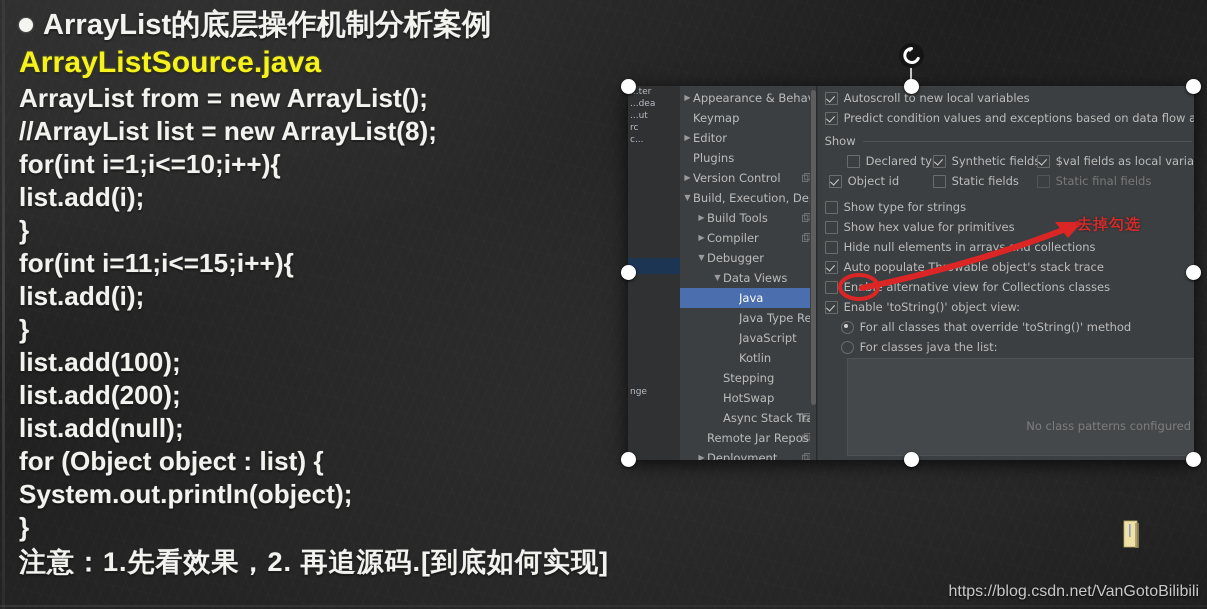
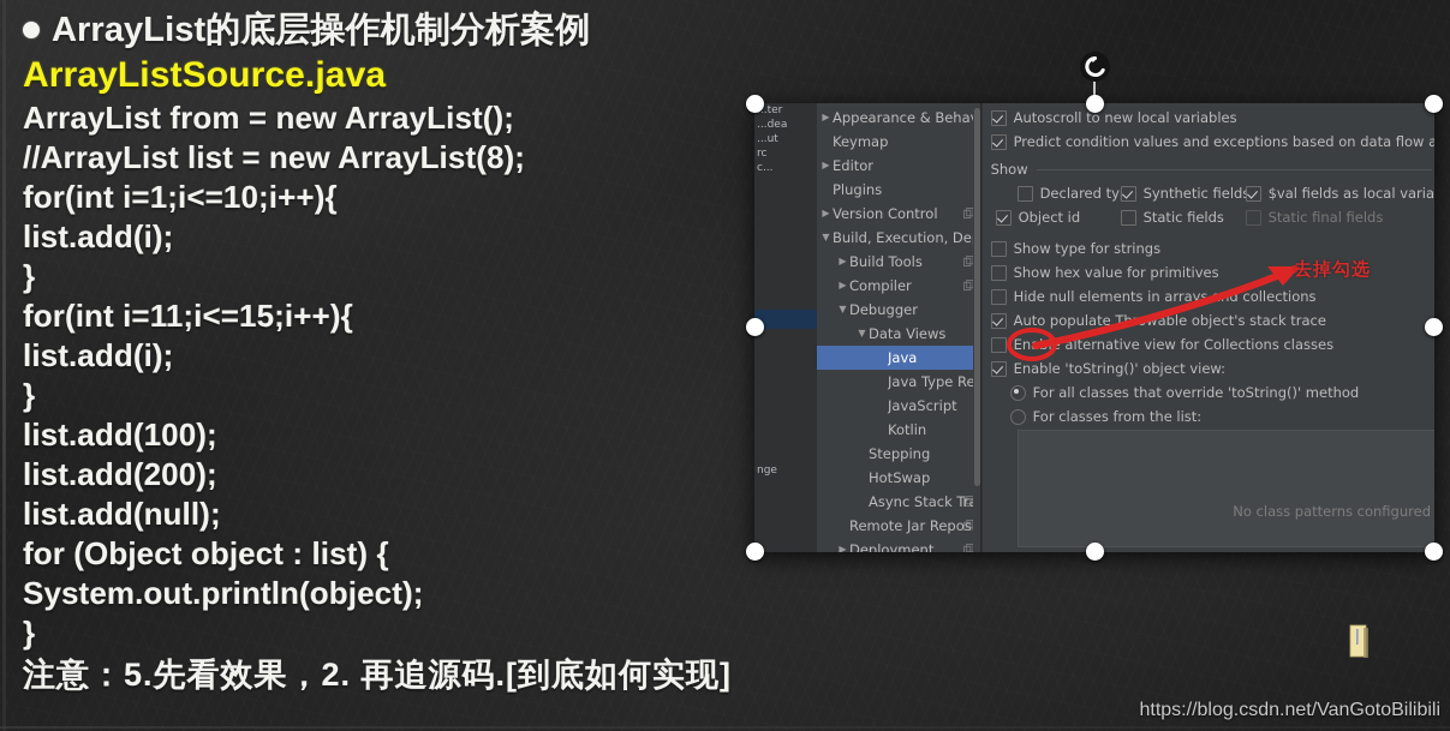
  ArrayList的底层操作机制分析案例
  ArrayListSource.java
  ArrayList from = new ArrayList();
  //ArrayList list = new ArrayList(8);
  for(int i=1;i<=10;i++){
  list.add(i);
  }
  for(int i=11;i<=15;i++){
  list.add(i);
  }
  list.add(100);
  list.add(200);
  list.add(null);
  for (Object object : list) {
  System.out.println(object);
  }
- 注意：1.先看效果，2. 再追源码.[到底如何实现]
+ 注意：5.先看效果，2. 再追源码.[到底如何实现]
  https://blog.csdn.net/VanGotoBilibili
  ..ter
  ...dea
  ...ut
  rc
  c...
  nge
  ▶
  Appearance & Beha
  Keymap
  ▶
  Editor
  Plugins
  ▶
  Version Control
  ▼
  ▶
  Build Tools
  ▶
  Compiler
  ▼
  Debugger
  ▼
  Data Views
  Java
  JavaScript
  Kotlin
  Stepping
  HotSwap
  Async Stack Tr
  ▶
  Deployment
  Autoscroll to new local variables
  Predict condition values and exceptions based on data flow a
  Show
  Declared ty
  Synthetic field
  $val fields as local varia
  Object id
  Static fields
  Static final fields
  Show type for strings
  Show hex value for primitives
  Hide null elements in arraysd collections
  Auto populate Table object's stack trace
  En alternative view for Collections classes
  Enable 'toString()' object view:
  For all classes that override 'toString()' method
- For classes java the list:
+ For classes from the list:
  No class patterns configured
  去掉勾选
